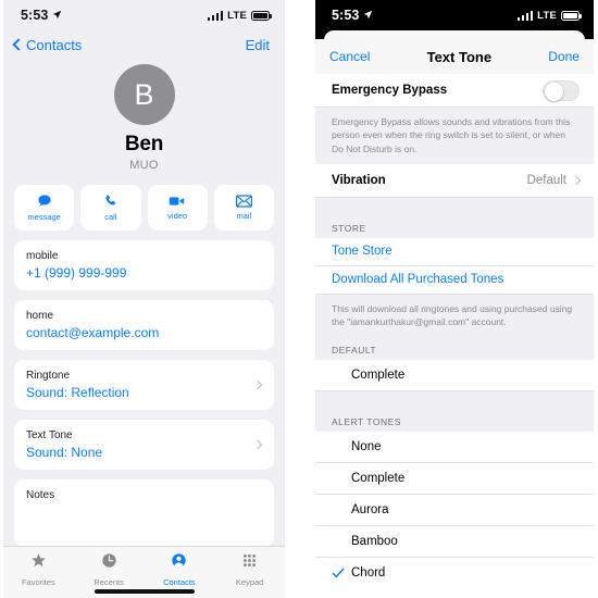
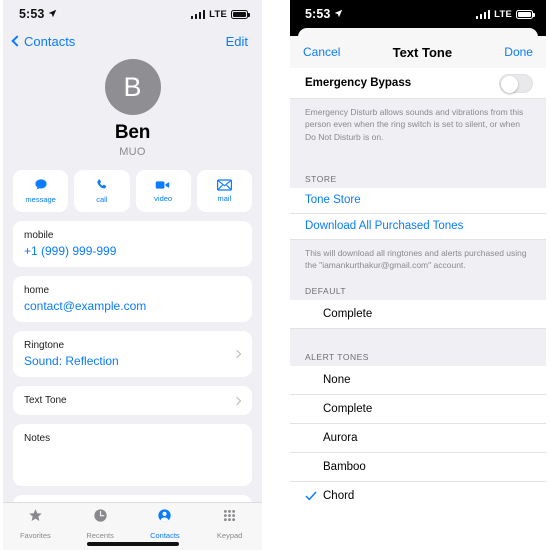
  5:53
  LTE
  Contacts
  Edit
  B
  Ben
  MUO
  message
  call
  video
  mail
  mobile
  +1 (999) 999-999
  home
  contact@example.com
  Ringtone
  Sound: Reflection
  Text Tone
- Sound: None
  Notes
  Favorites
  Recents
  Contacts
  Keypad
  5:53
  LTE
  Cancel
  Text Tone
  Done
  Emergency Bypass
- Emergency Bypass allows sounds and vibrations from this person even when the ring switch is set to silent, or when Do Not Disturb is on.
+ Emergency Disturb allows sounds and vibrations from this person even when the ring switch is set to silent, or when Do Not Disturb is on.
- Vibration
- Default
  STORE
  Tone Store
  Download All Purchased Tones
- This will download all ringtones and using purchased using the "iamankurthakur@gmail.com" account.
+ This will download all ringtones and alerts purchased using the "iamankurthakur@gmail.com" account.
  DEFAULT
  Complete
  ALERT TONES
  None
  Complete
  Aurora
  Bamboo
  Chord
